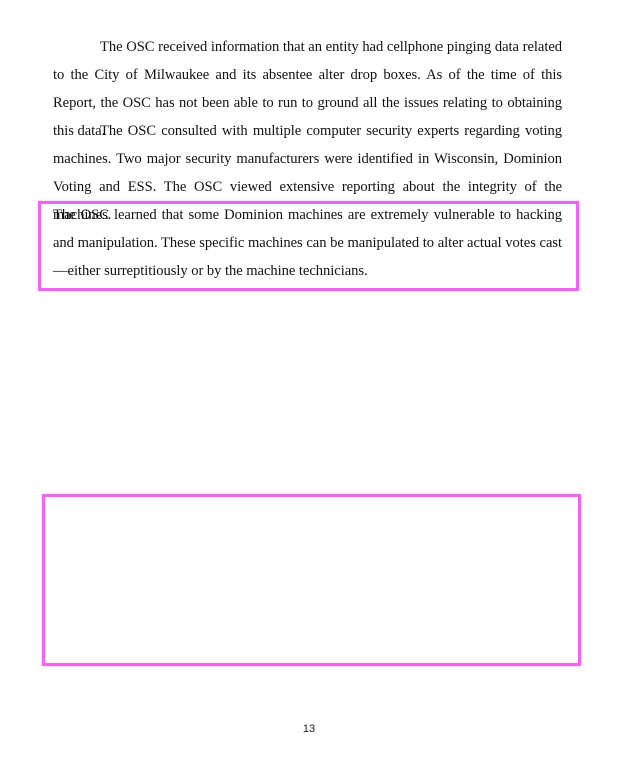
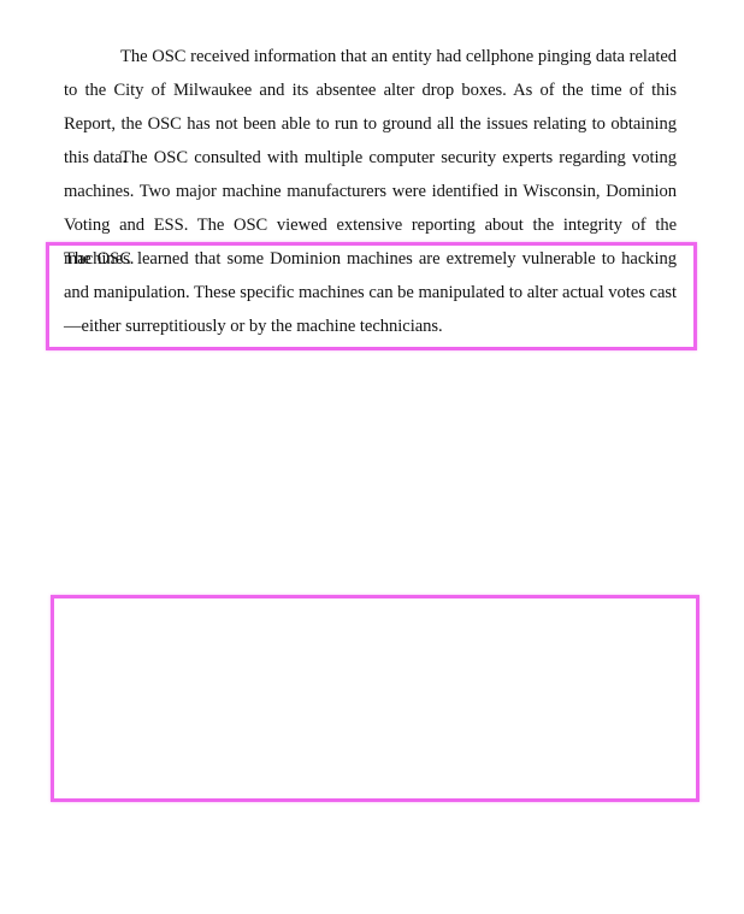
  The OSC received information that an entity had cellphone pinging data related to the City of Milwaukee and its absentee alter drop boxes. As of the time of this Report, the OSC has not been able to run to ground all the issues relating to obtaining this data.
- The OSC consulted with multiple computer security experts regarding voting machines. Two major security manufacturers were identified in Wisconsin, Dominion Voting and ESS. The OSC viewed extensive reporting about the integrity of the machines.
+ The OSC consulted with multiple computer security experts regarding voting machines. Two major machine manufacturers were identified in Wisconsin, Dominion Voting and ESS. The OSC viewed extensive reporting about the integrity of the machines.
  The OSC learned that some Dominion machines are extremely vulnerable to hacking and manipulation. These specific machines can be manipulated to alter actual votes cast—either surreptitiously or by the machine technicians.
- 13
